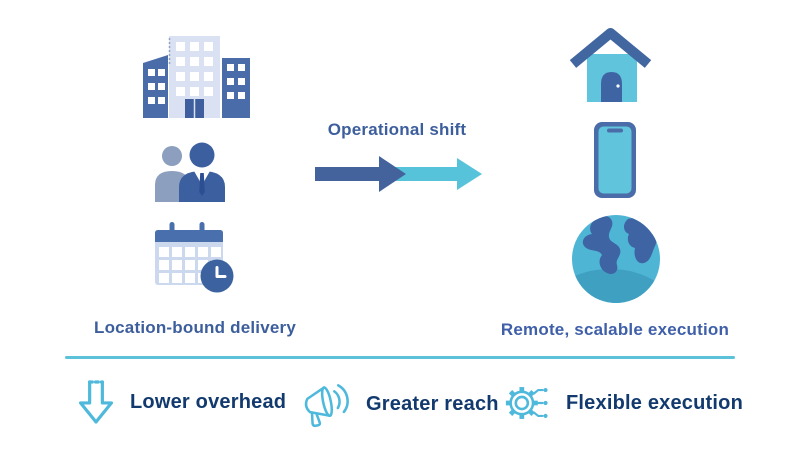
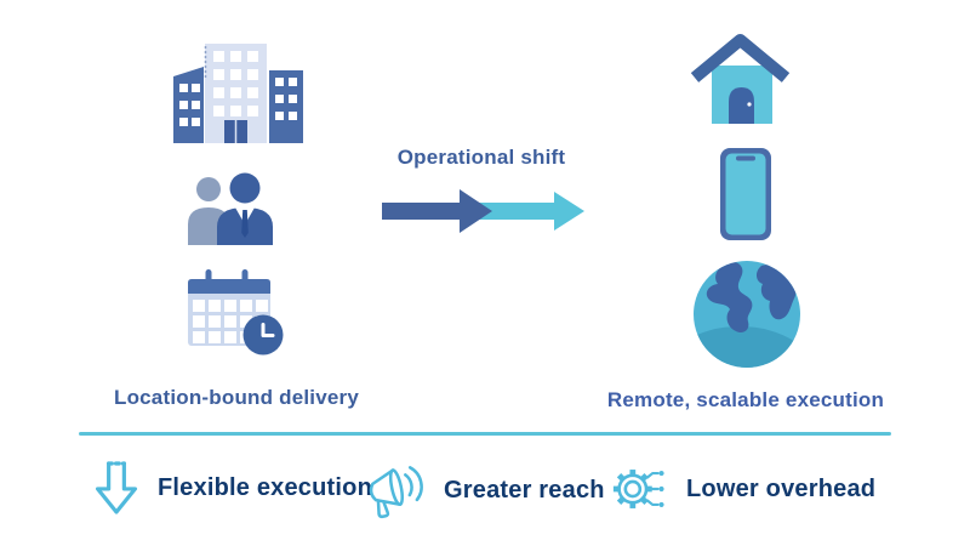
  Location-bound delivery
  Operational shift
  Remote, scalable execution
- Lower overhead
+ Flexible execution
  Greater reach
- Flexible execution
+ Lower overhead
